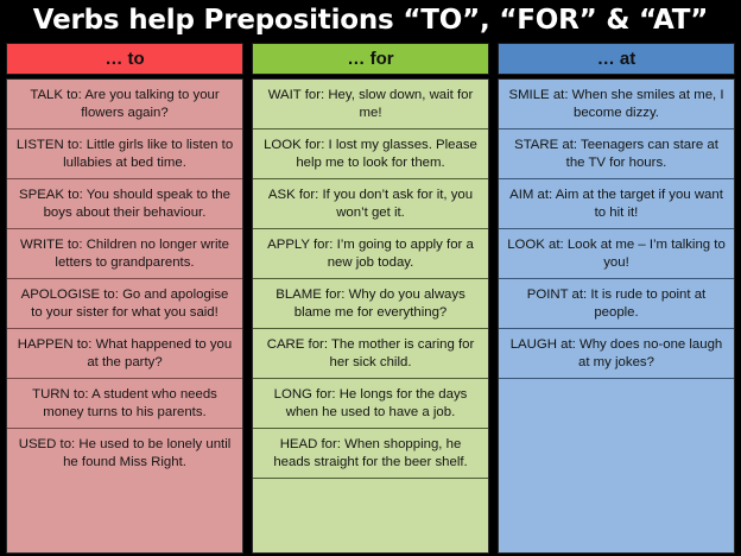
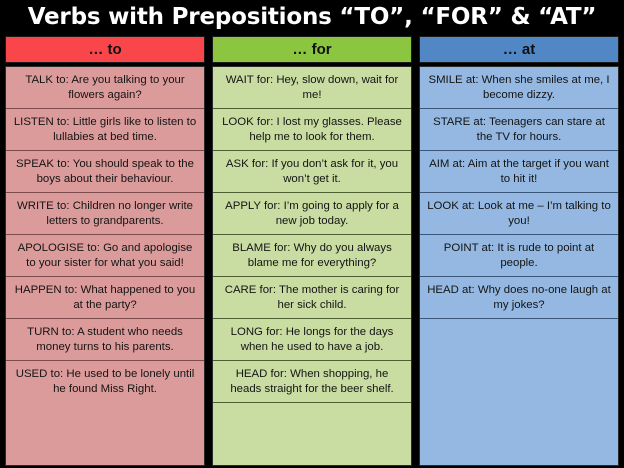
- Verbs help Prepositions “TO”, “FOR” & “AT”
+ Verbs with Prepositions “TO”, “FOR” & “AT”
  … to
  TALK to: Are you talking to your flowers again?
  LISTEN to: Little girls like to listen to lullabies at bed time.
  SPEAK to: You should speak to the boys about their behaviour.
  WRITE to: Children no longer write letters to grandparents.
  APOLOGISE to: Go and apologise to your sister for what you said!
  HAPPEN to: What happened to you at the party?
  TURN to: A student who needs money turns to his parents.
  USED to: He used to be lonely until he found Miss Right.
  … for
  WAIT for: Hey, slow down, wait for me!
  LOOK for: I lost my glasses. Please help me to look for them.
  ASK for: If you don’t ask for it, you won’t get it.
  APPLY for: I’m going to apply for a new job today.
  BLAME for: Why do you always blame me for everything?
  CARE for: The mother is caring for her sick child.
  LONG for: He longs for the days when he used to have a job.
  HEAD for: When shopping, he heads straight for the beer shelf.
  … at
  SMILE at: When she smiles at me, I become dizzy.
  STARE at: Teenagers can stare at the TV for hours.
  AIM at: Aim at the target if you want to hit it!
  LOOK at: Look at me – I’m talking to you!
  POINT at: It is rude to point at people.
- LAUGH at: Why does no-one laugh at my jokes?
+ HEAD at: Why does no-one laugh at my jokes?
